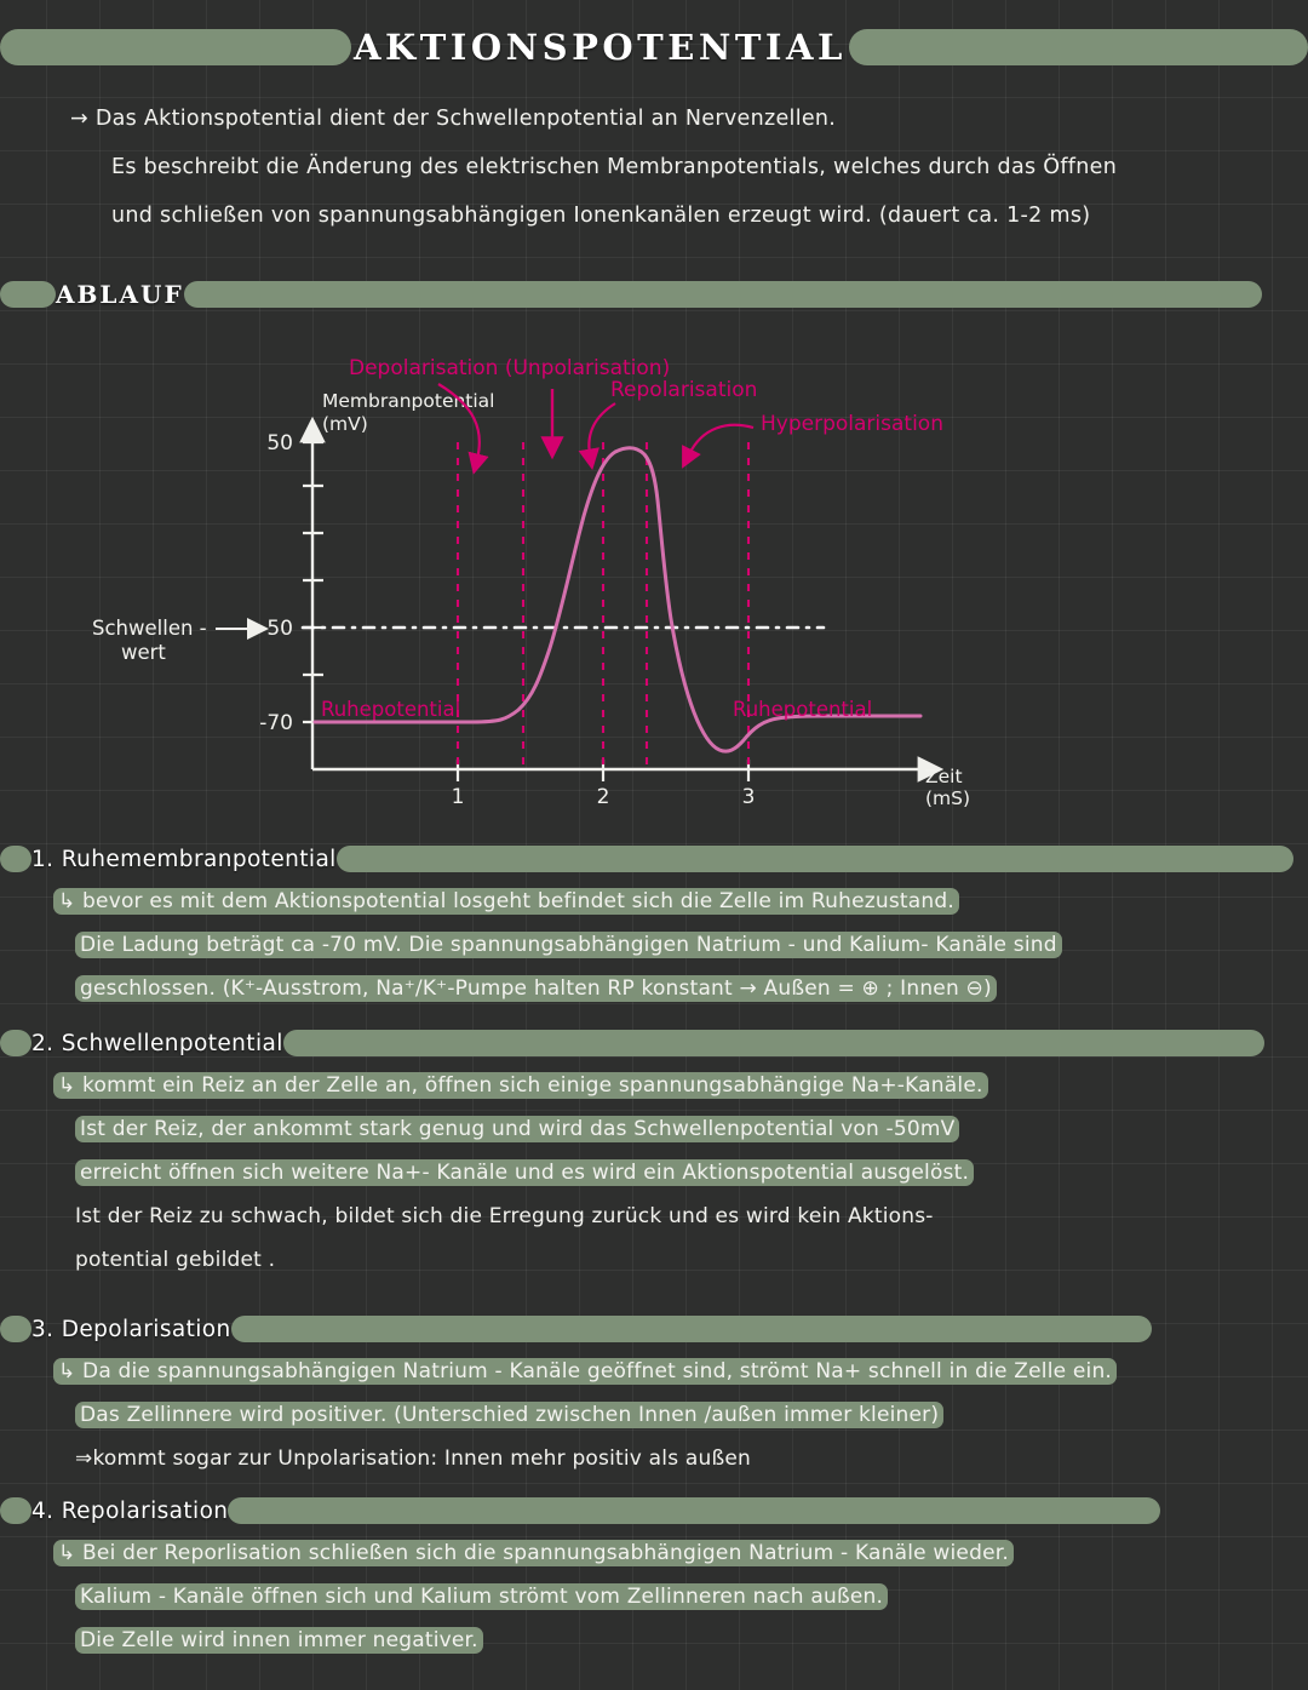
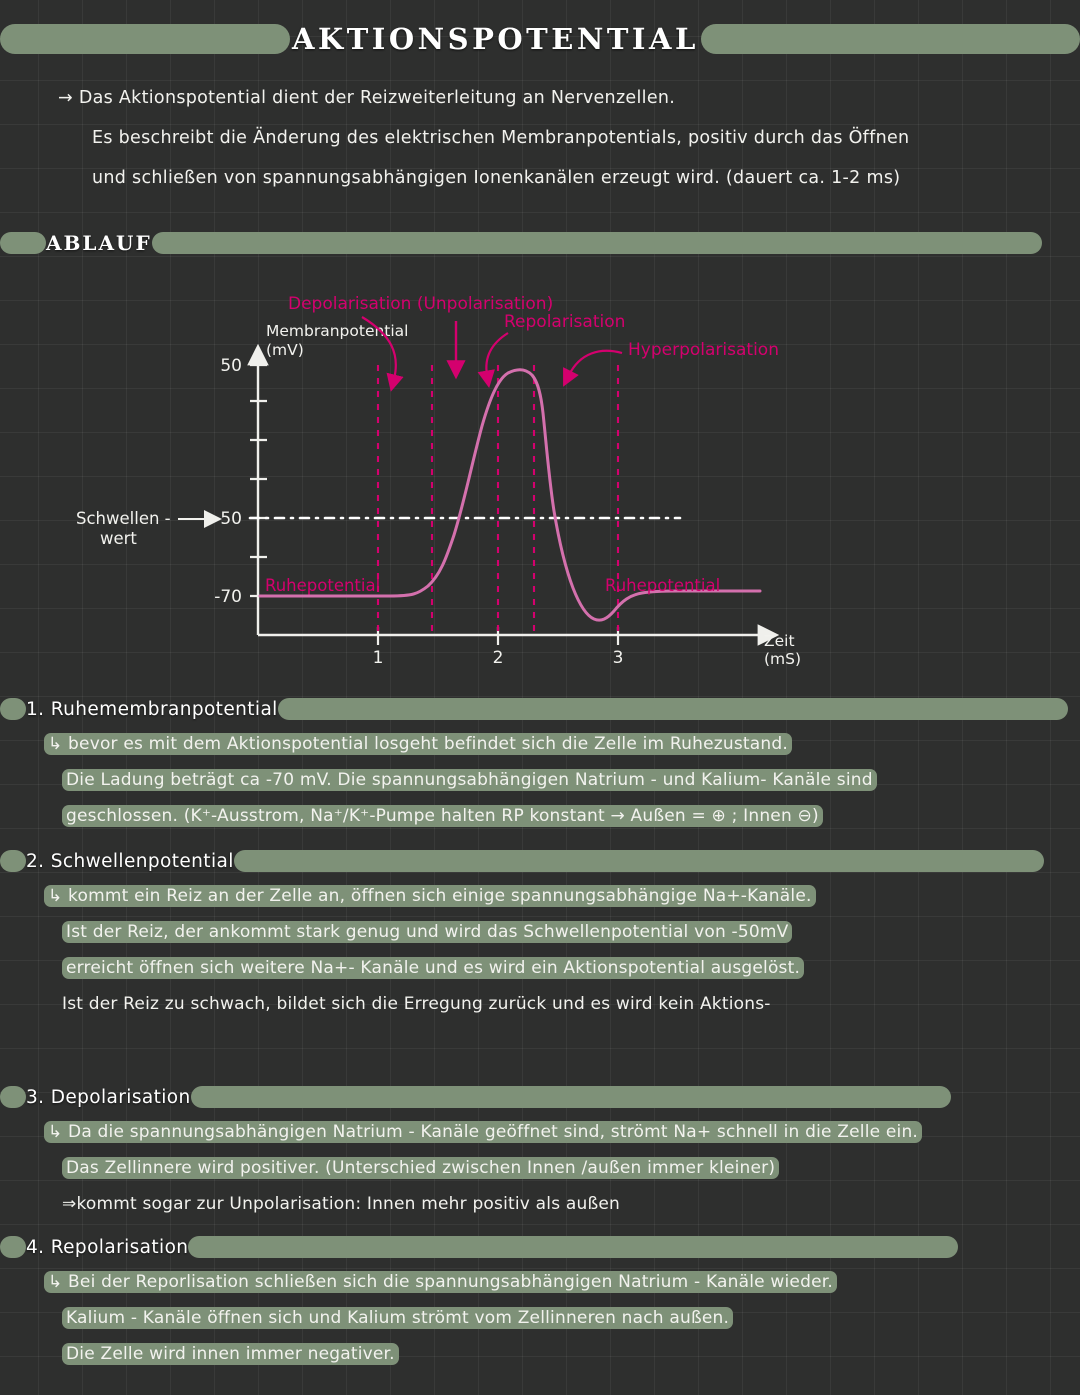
  AKTIONSPOTENTIAL
- → Das Aktionspotential dient der Schwellenpotential an Nervenzellen.
+ → Das Aktionspotential dient der Reizweiterleitung an Nervenzellen.
- Es beschreibt die Änderung des elektrischen Membranpotentials, welches durch das Öffnen
+ Es beschreibt die Änderung des elektrischen Membranpotentials, positiv durch das Öffnen
  und schließen von spannungsabhängigen Ionenkanälen erzeugt wird. (dauert ca. 1-2 ms)
  ABLAUF
  Membranpotetial
  (mV)
  50
  -50
  -70
  1
  2
  3
  Zeit
  (mS)
  Schwellen -
  wert
  Ruhepotential
  Ruhepotential
  Depolarisation (Unpolarisation)
  Repolarisation
  Hyperpolarisation
  1. Ruhemembranpotential
  ↳ bevor es mit dem Aktionspotential losgeht befindet sich die Zelle im Ruhezustand.
  Die Ladung beträgt ca -70 mV. Die spannungsabhängigen Natrium - und Kalium- Kanäle sind
  geschlossen. (K⁺-Ausstrom, Na⁺/K⁺-Pumpe halten RP konstant → Außen = ⊕ ; Innen ⊖)
  2. Schwellenpotential
  ↳ kommt ein Reiz an der Zelle an, öffnen sich einige spannungsabhängige Na+-Kanäle.
  Ist der Reiz, der ankommt stark genug und wird das Schwellenpotential von -50mV
  erreicht öffnen sich weitere Na+- Kanäle und es wird ein Aktionspotential ausgelöst.
  Ist der Reiz zu schwach, bildet sich die Erregung zurück und es wird kein Aktions-
- potential gebildet .
  3. Depolarisation
  ↳ Da die spannungsabhängigen Natrium - Kanäle geöffnet sind, strömt Na+ schnell in die Zelle ein.
  Das Zellinnere wird positiver. (Unterschied zwischen Innen /außen immer kleiner)
  ⇒kommt sogar zur Unpolarisation: Innen mehr positiv als außen
  4. Repolarisation
  ↳ Bei der Reporlisation schließen sich die spannungsabhängigen Natrium - Kanäle wieder.
  Kalium - Kanäle öffnen sich und Kalium strömt vom Zellinneren nach außen.
  Die Zelle wird innen immer negativer.
